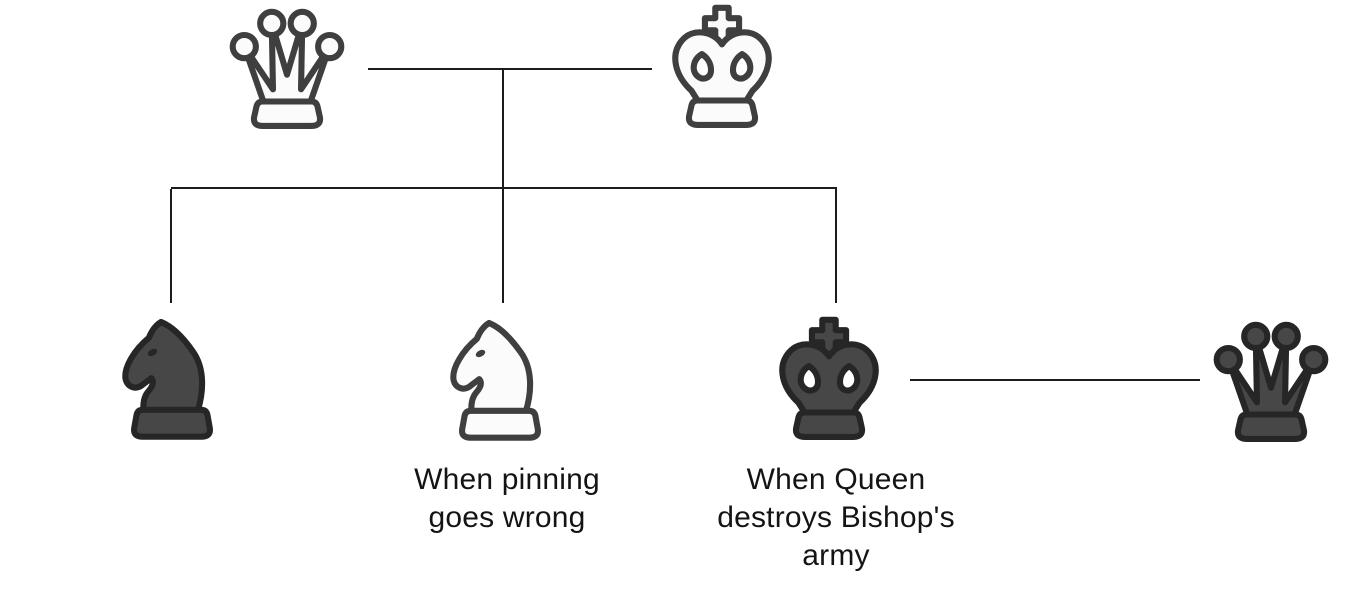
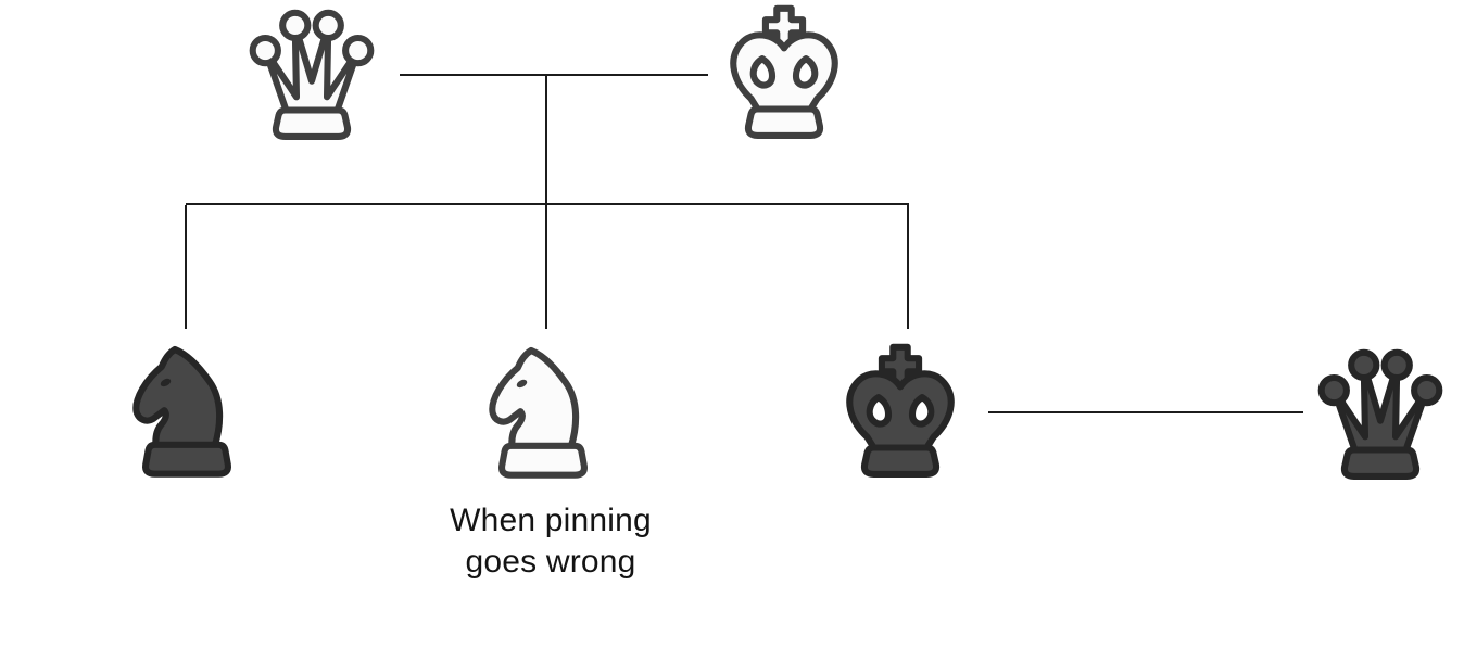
  When pinning
  goes wrong
- When Queen
- destroys Bishop's
- army
